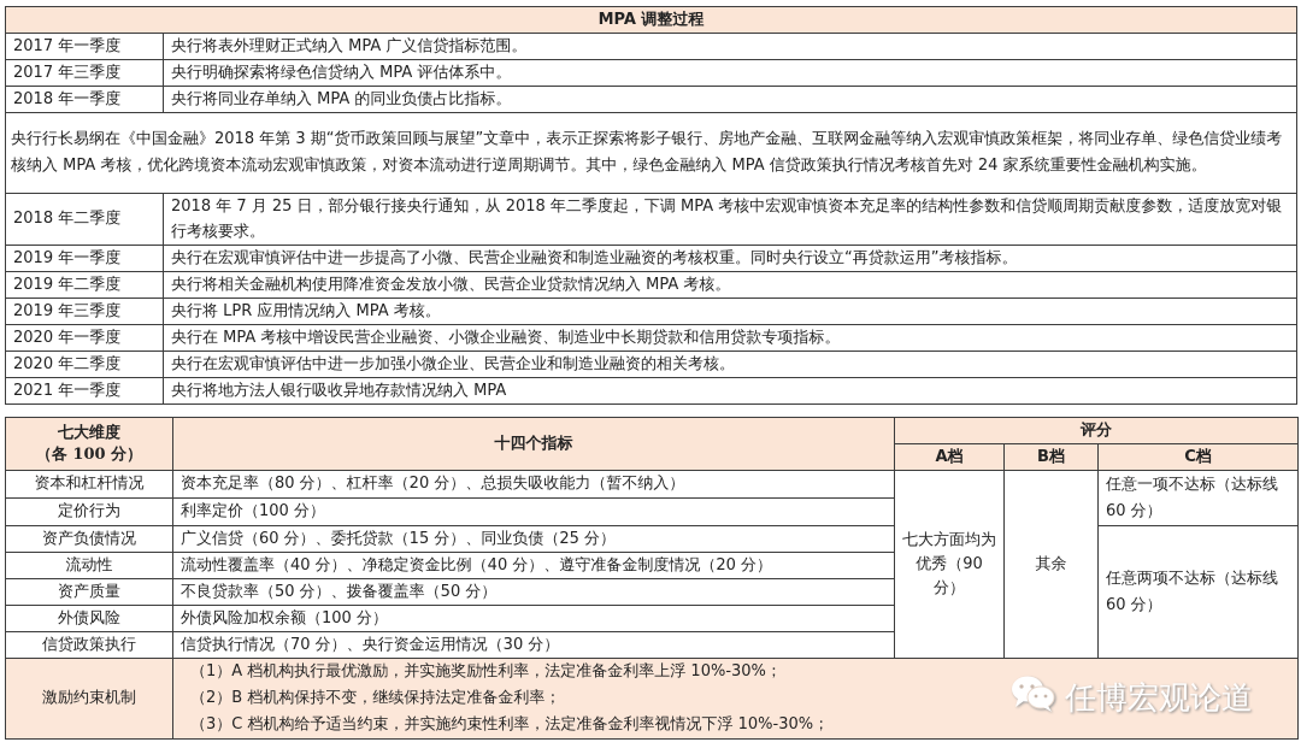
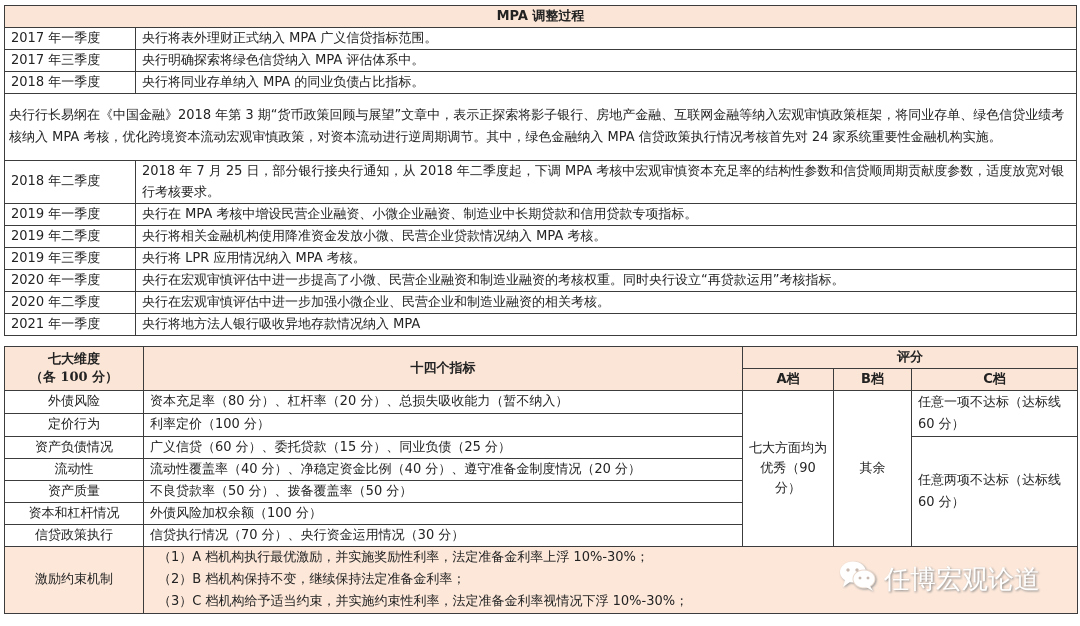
  MPA 调整过程
  2017 年一季度	央行将表外理财正式纳入 MPA 广义信贷指标范围。
  2017 年三季度	央行明确探索将绿色信贷纳入 MPA 评估体系中。
  2018 年一季度	央行将同业存单纳入 MPA 的同业负债占比指标。
  央行行长易纲在《中国金融》2018 年第 3 期“货币政策回顾与展望”文章中，表示正探索将影子银行、房地产金融、互联网金融等纳入宏观审慎政策框架，将同业存单、绿色信贷业绩考核纳入 MPA 考核，优化跨境资本流动宏观审慎政策，对资本流动进行逆周期调节。其中，绿色金融纳入 MPA 信贷政策执行情况考核首先对 24 家系统重要性金融机构实施。
  2018 年二季度	2018 年 7 月 25 日，部分银行接央行通知，从 2018 年二季度起，下调 MPA 考核中宏观审慎资本充足率的结构性参数和信贷顺周期贡献度参数，适度放宽对银行考核要求。
- 2019 年一季度	央行在宏观审慎评估中进一步提高了小微、民营企业融资和制造业融资的考核权重。同时央行设立“再贷款运用”考核指标。
+ 2019 年一季度	央行在 MPA 考核中增设民营企业融资、小微企业融资、制造业中长期贷款和信用贷款专项指标。
  2019 年二季度	央行将相关金融机构使用降准资金发放小微、民营企业贷款情况纳入 MPA 考核。
  2019 年三季度	央行将 LPR 应用情况纳入 MPA 考核。
- 2020 年一季度	央行在 MPA 考核中增设民营企业融资、小微企业融资、制造业中长期贷款和信用贷款专项指标。
+ 2020 年一季度	央行在宏观审慎评估中进一步提高了小微、民营企业融资和制造业融资的考核权重。同时央行设立“再贷款运用”考核指标。
  2020 年二季度	央行在宏观审慎评估中进一步加强小微企业、民营企业和制造业融资的相关考核。
  2021 年一季度	央行将地方法人银行吸收异地存款情况纳入 MPA
  七大维度 （各 100 分）	十四个指标	评分
  A档	B档	C档
- 资本和杠杆情况	资本充足率（80 分）、杠杆率（20 分）、总损失吸收能力（暂不纳入）	七大方面均为优秀（90 分）	其余	任意一项不达标（达标线 60 分）
+ 外债风险	资本充足率（80 分）、杠杆率（20 分）、总损失吸收能力（暂不纳入）	七大方面均为优秀（90 分）	其余	任意一项不达标（达标线 60 分）
  定价行为	利率定价（100 分）
  资产负债情况	广义信贷（60 分）、委托贷款（15 分）、同业负债（25 分）	任意两项不达标（达标线 60 分）
  流动性	流动性覆盖率（40 分）、净稳定资金比例（40 分）、遵守准备金制度情况（20 分）
  资产质量	不良贷款率（50 分）、拨备覆盖率（50 分）
- 外债风险	外债风险加权余额（100 分）
+ 资本和杠杆情况	外债风险加权余额（100 分）
  信贷政策执行	信贷执行情况（70 分）、央行资金运用情况（30 分）
  激励约束机制	（1）A 档机构执行最优激励，并实施奖励性利率，法定准备金利率上浮 10%-30%； （2）B 档机构保持不变，继续保持法定准备金利率； （3）C 档机构给予适当约束，并实施约束性利率，法定准备金利率视情况下浮 10%-30%；
  任博宏观论道
